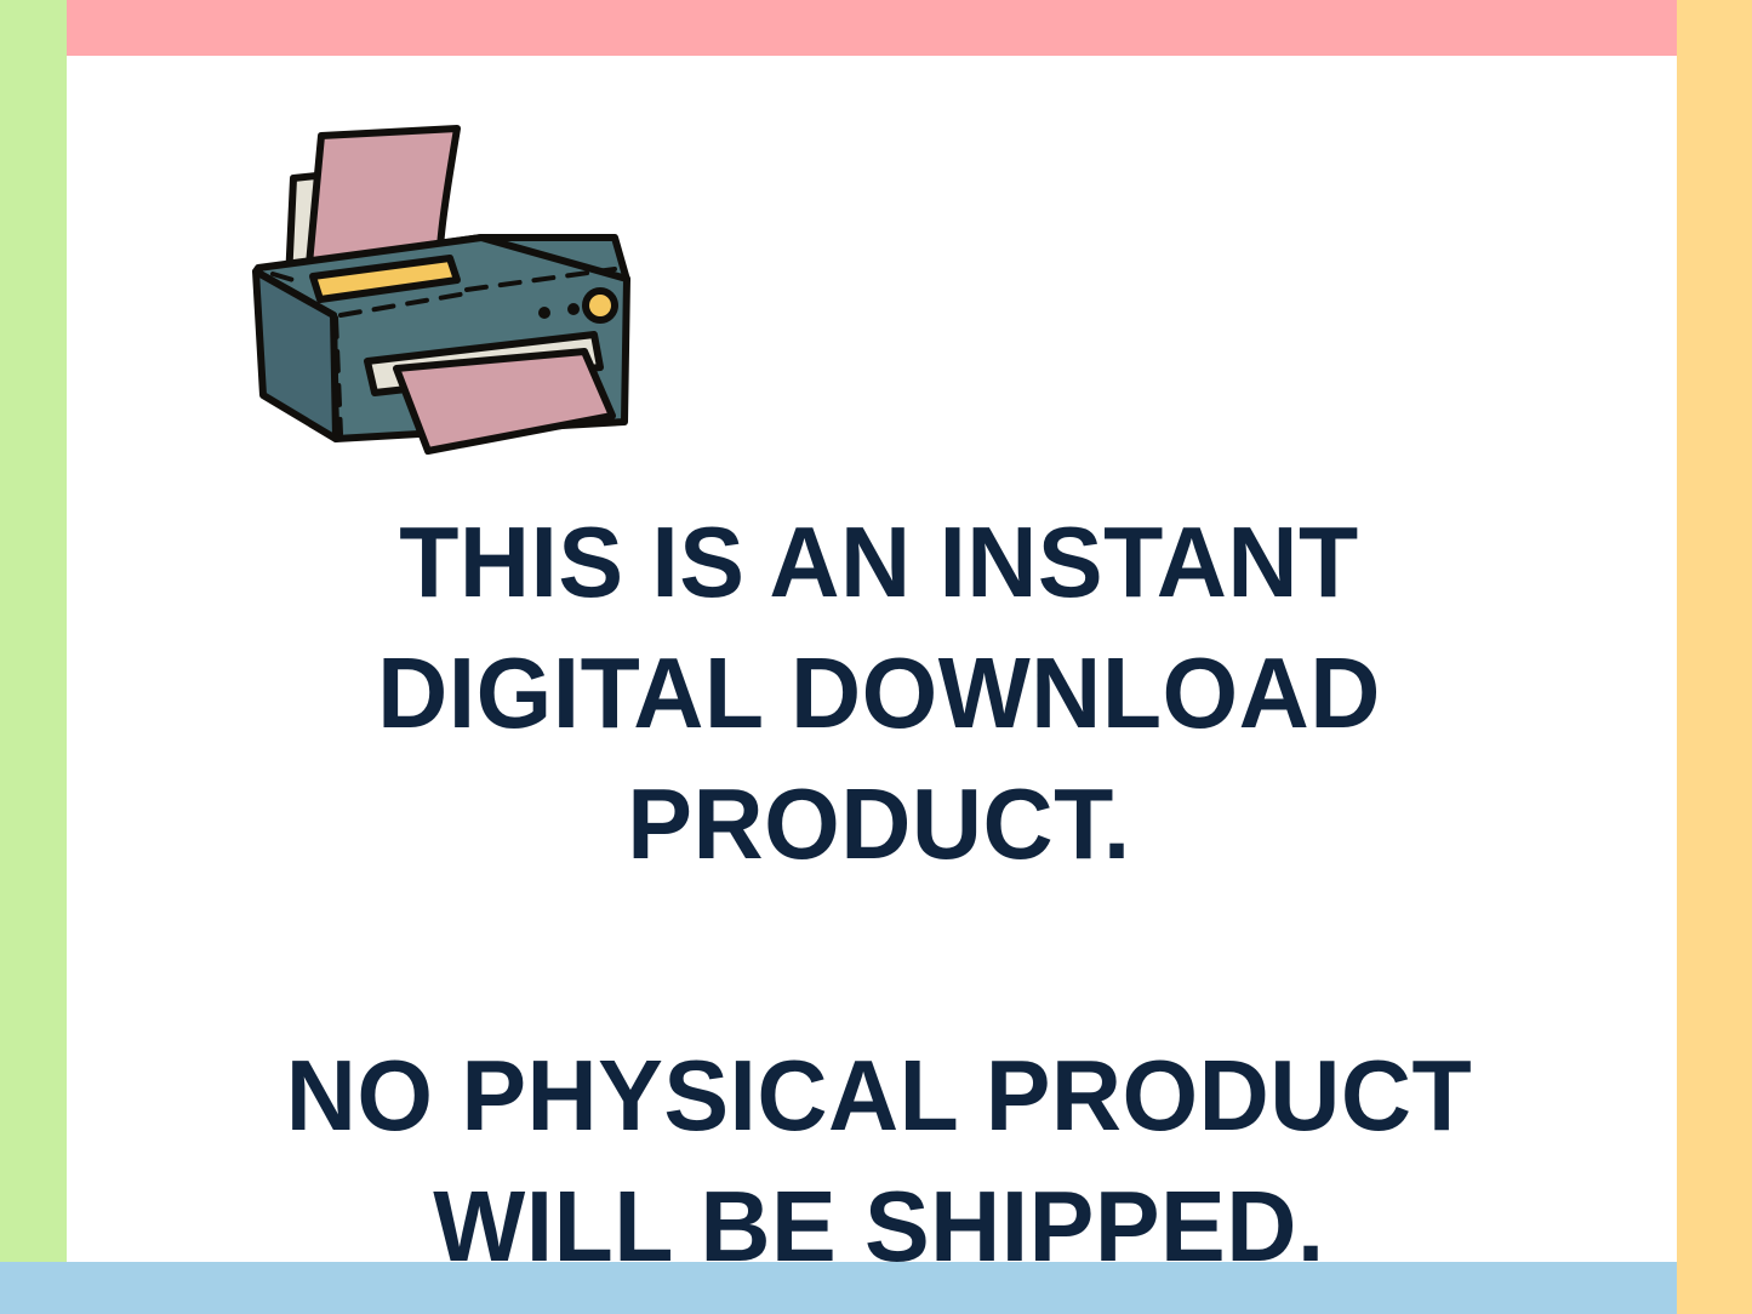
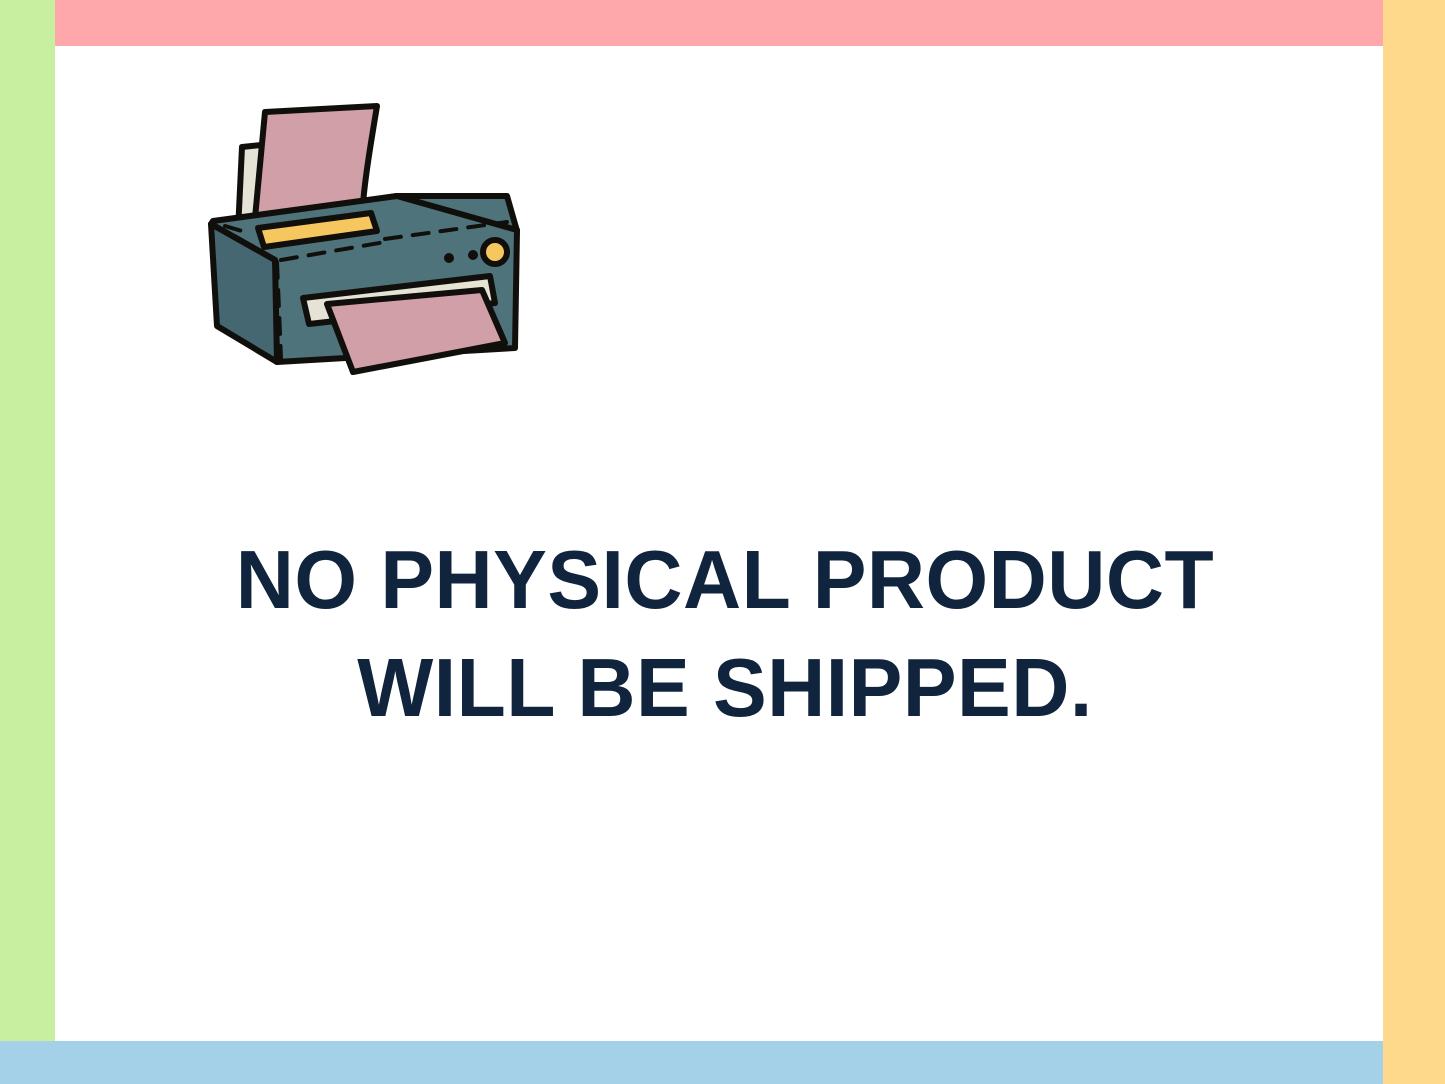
- THIS IS AN INSTANT DIGITAL DOWNLOAD PRODUCT.
  NO PHYSICAL PRODUCT WILL BE SHIPPED.
